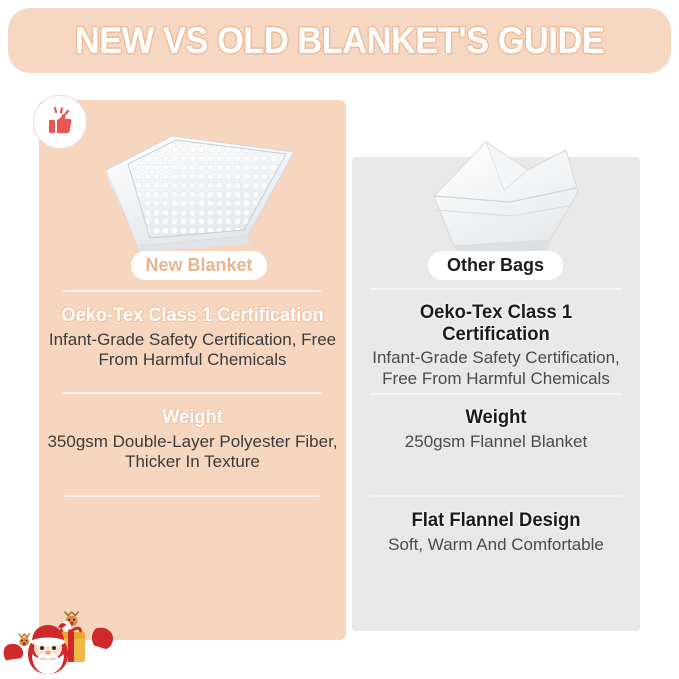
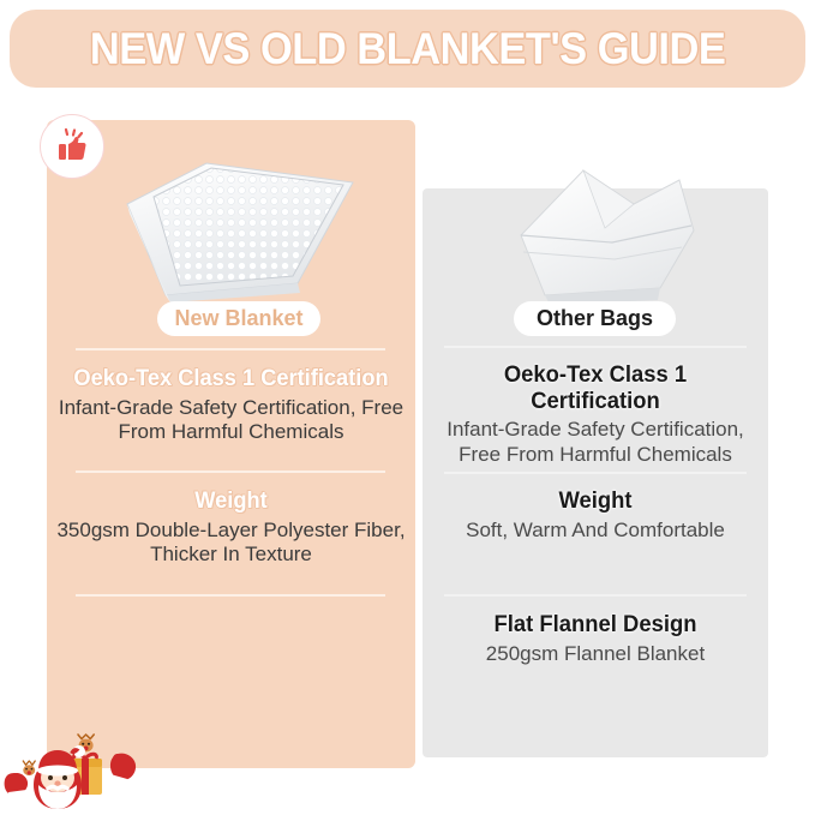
  NEW VS OLD BLANKET'S GUIDE
  Oeko-Tex Class 1 Certification
  Infant-Grade Safety Certification, Free From Harmful Chemicals
  Weight
  350gsm Double-Layer Polyester Fiber, Thicker In Texture
  Oeko-Tex Class 1 Certification
  Infant-Grade Safety Certification, Free From Harmful Chemicals
  Weight
- 250gsm Flannel Blanket
+ Soft, Warm And Comfortable
  Flat Flannel Design
- Soft, Warm And Comfortable
+ 250gsm Flannel Blanket
  New Blanket
  Other Bags
